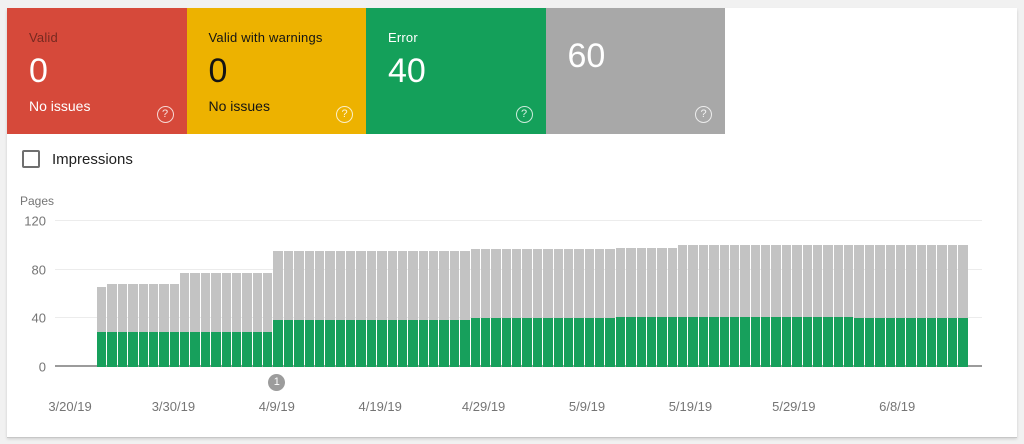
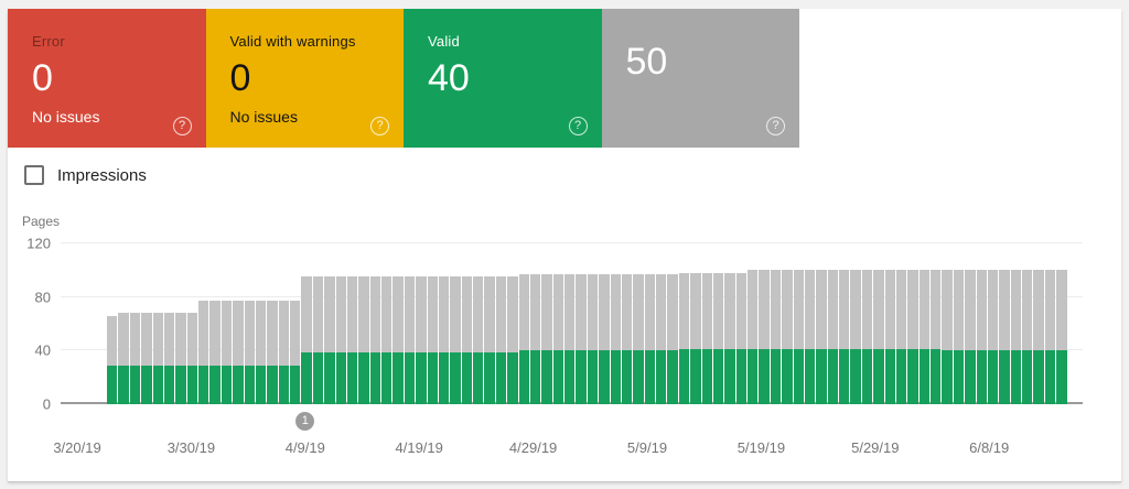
- Valid
+ Error
  0
  No issues
  Valid with warnings
  0
  No issues
- Error
+ Valid
  40
- 60
+ 50
  Impressions
  Pages
  0
  40
  80
  120
  3/20/19
  3/30/19
  4/9/19
  4/19/19
  4/29/19
  5/9/19
  5/19/19
  5/29/19
  6/8/19
  1
